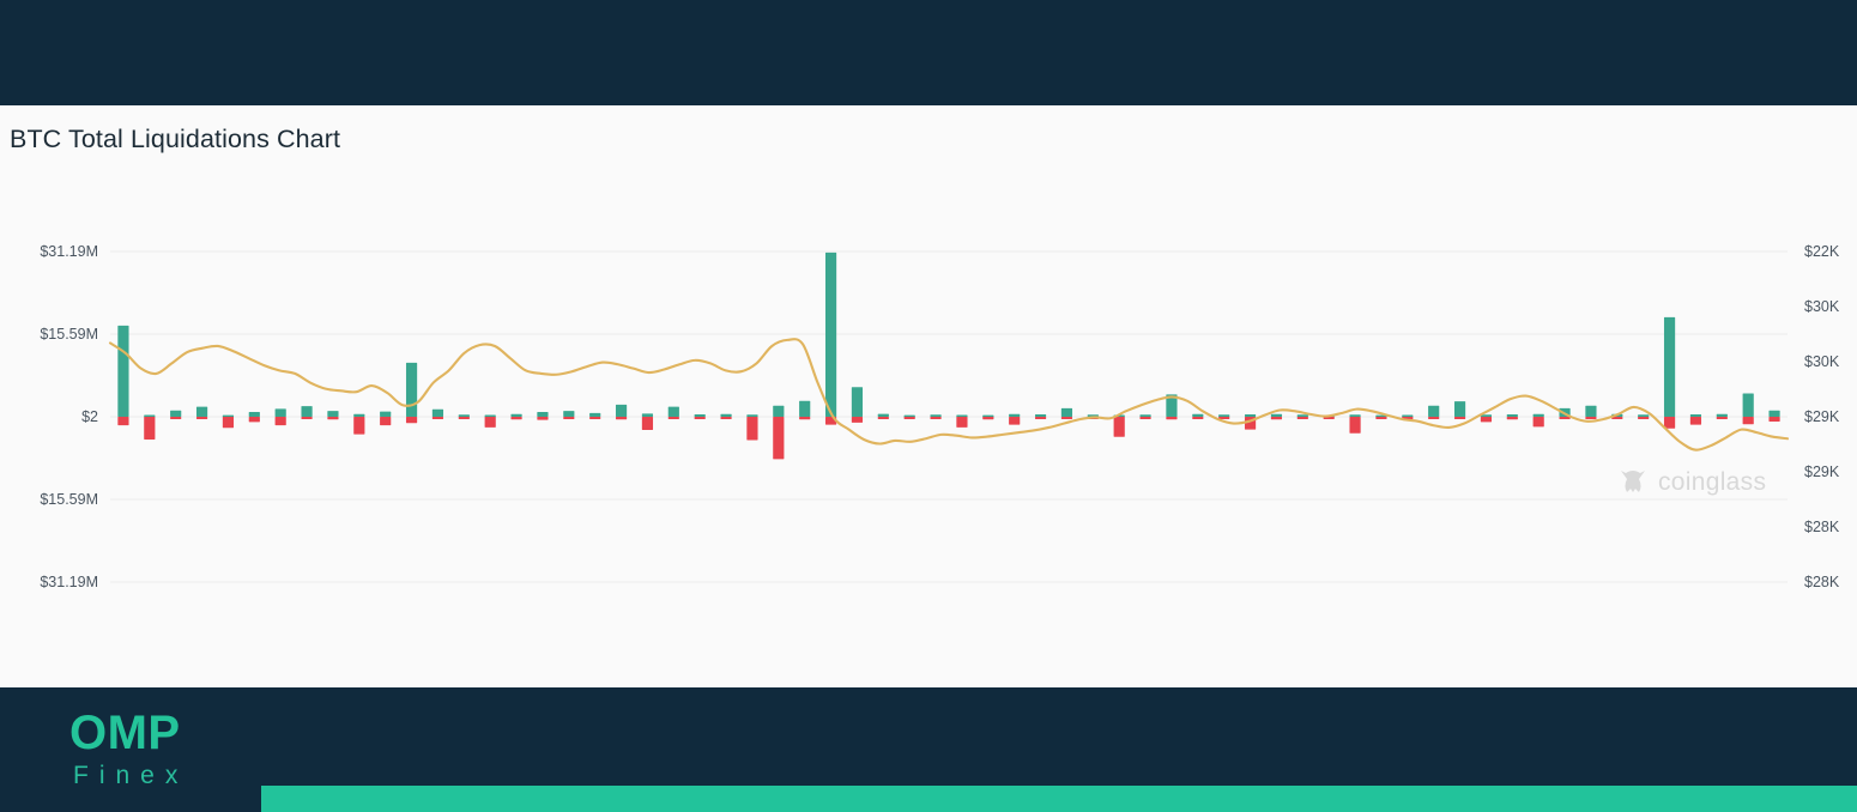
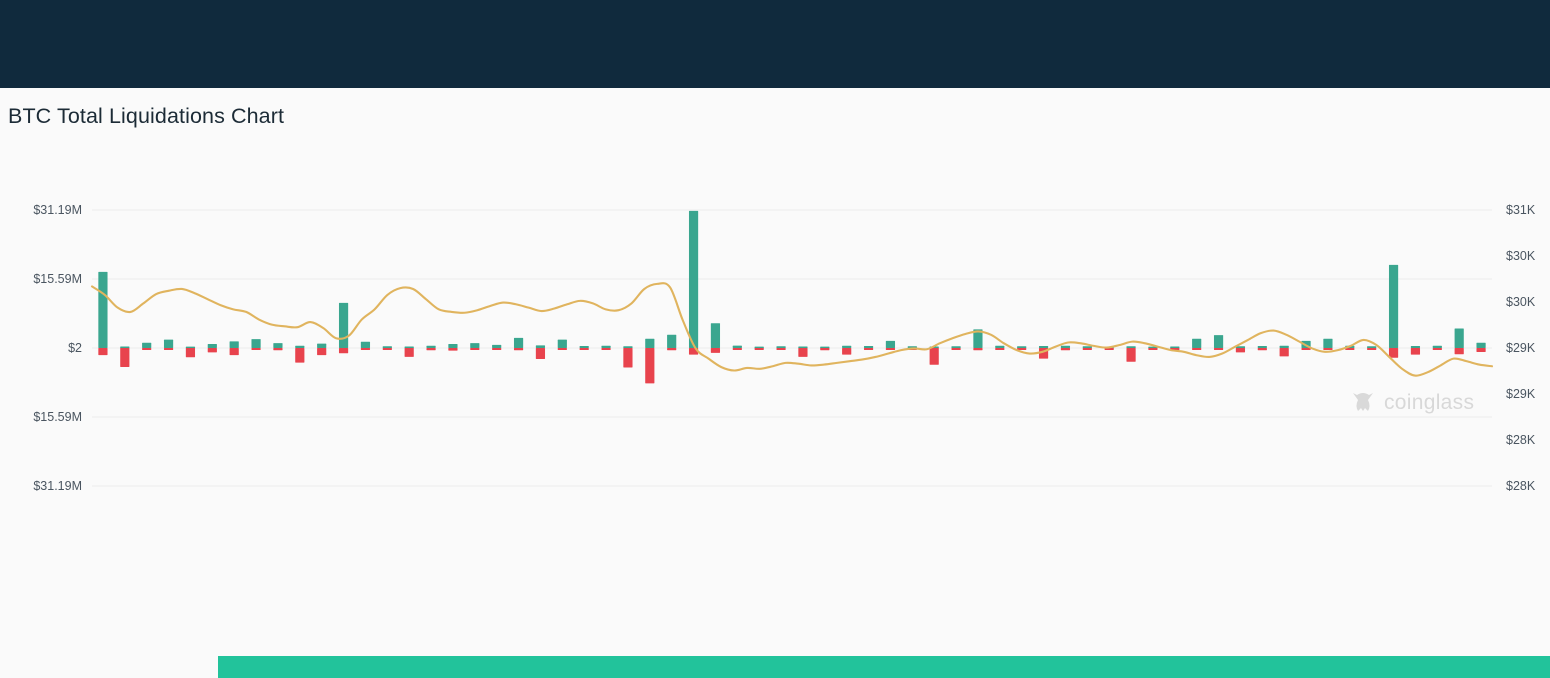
  BTC Total Liquidations Chart
  $31.19M
  $15.59M
  $2
  $15.59M
  $31.19M
- $22K
+ $31K
  $30K
  $30K
  $29K
  $29K
  $28K
  $28K
  coinglass
- OMP
- Finex
